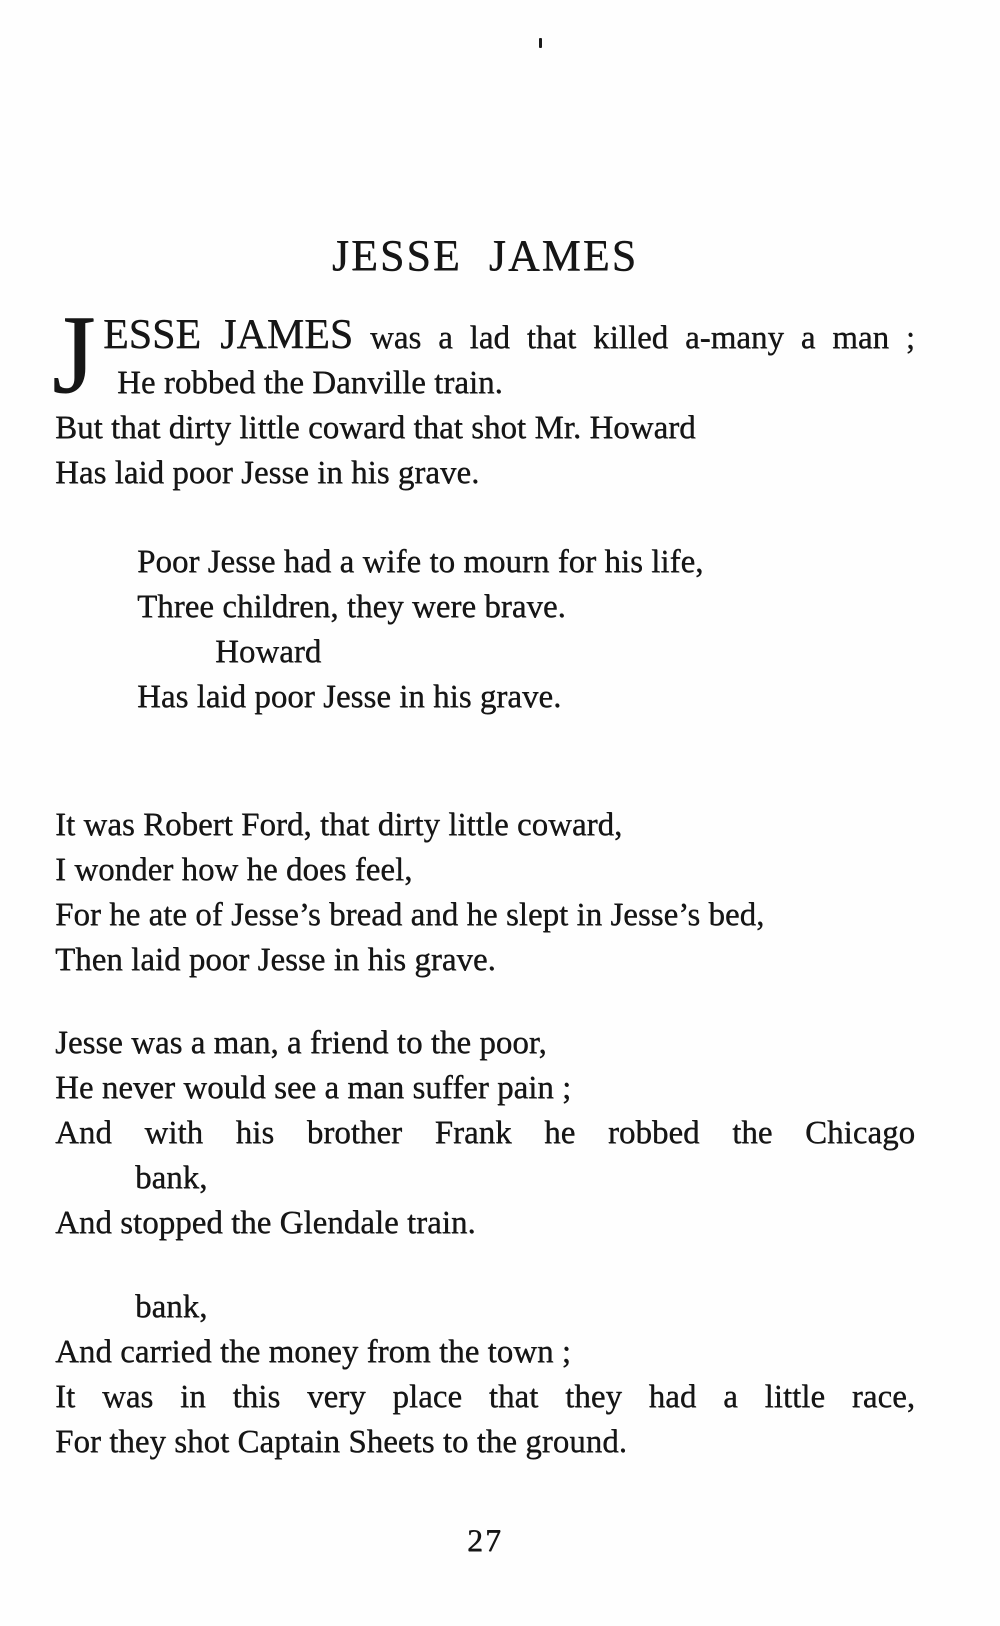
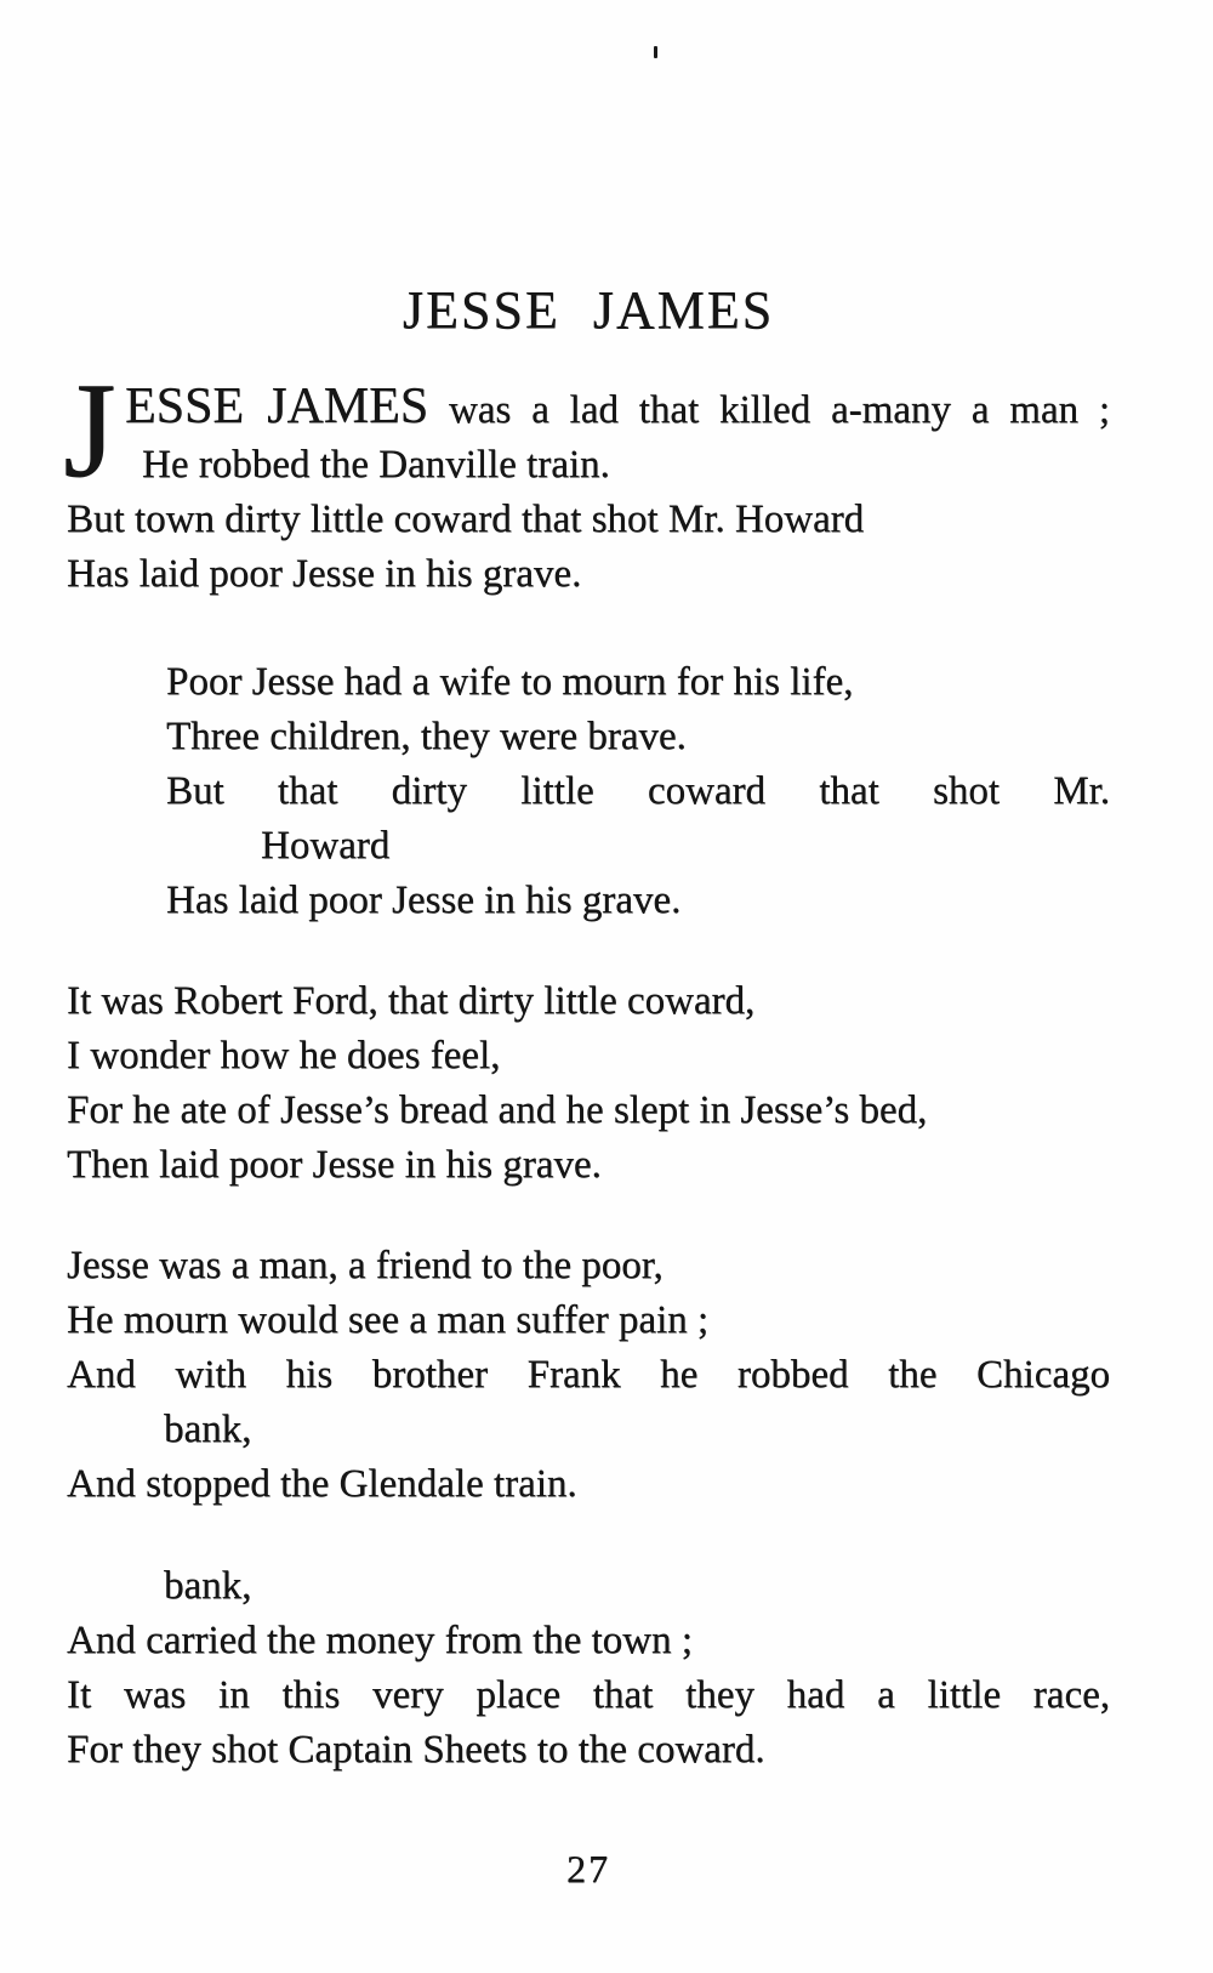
  JESSE JAMES
  J
  ESSE JAMES was a lad that killed a-many a man ;
  He robbed the Danville train.
- But that dirty little coward that shot Mr. Howard
+ But town dirty little coward that shot Mr. Howard
  Has laid poor Jesse in his grave.
  Poor Jesse had a wife to mourn for his life,
  Three children, they were brave.
+ But that dirty little coward that shot Mr.
  Howard
  Has laid poor Jesse in his grave.
  It was Robert Ford, that dirty little coward,
  I wonder how he does feel,
  For he ate of Jesse’s bread and he slept in Jesse’s bed,
  Then laid poor Jesse in his grave.
  Jesse was a man, a friend to the poor,
- He never would see a man suffer pain ;
+ He mourn would see a man suffer pain ;
  And with his brother Frank he robbed the Chicago
  bank,
  And stopped the Glendale train.
  bank,
  And carried the money from the town ;
  It was in this very place that they had a little race,
- For they shot Captain Sheets to the ground.
+ For they shot Captain Sheets to the coward.
  27
